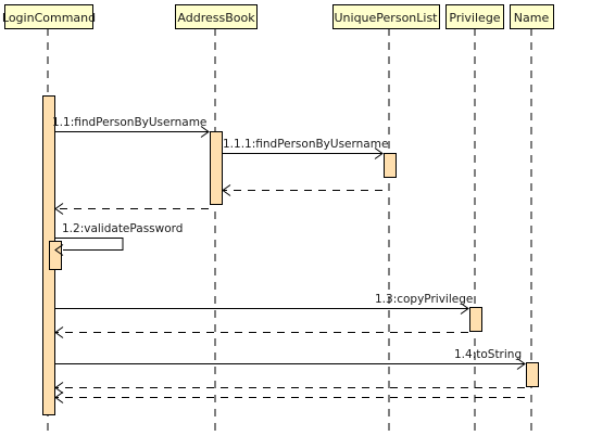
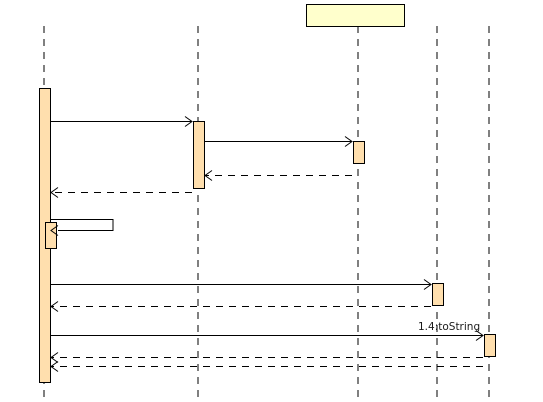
- LoginCommand
- AddressBook
- UniquePersonList
- Privilege
- Name
- 1.1:findPersonByUsername
- 1.1.1:findPersonByUsername
- 1.2:validatePassword
- 1.3:copyPrivilege
  1.4:toString
